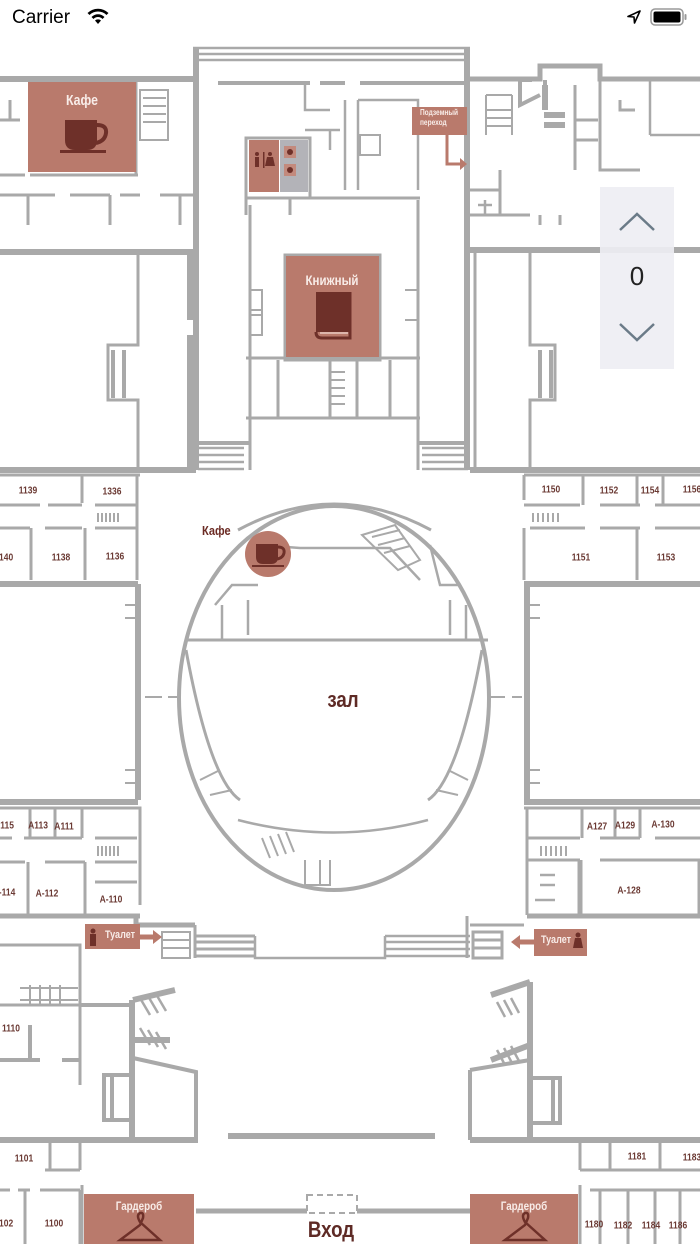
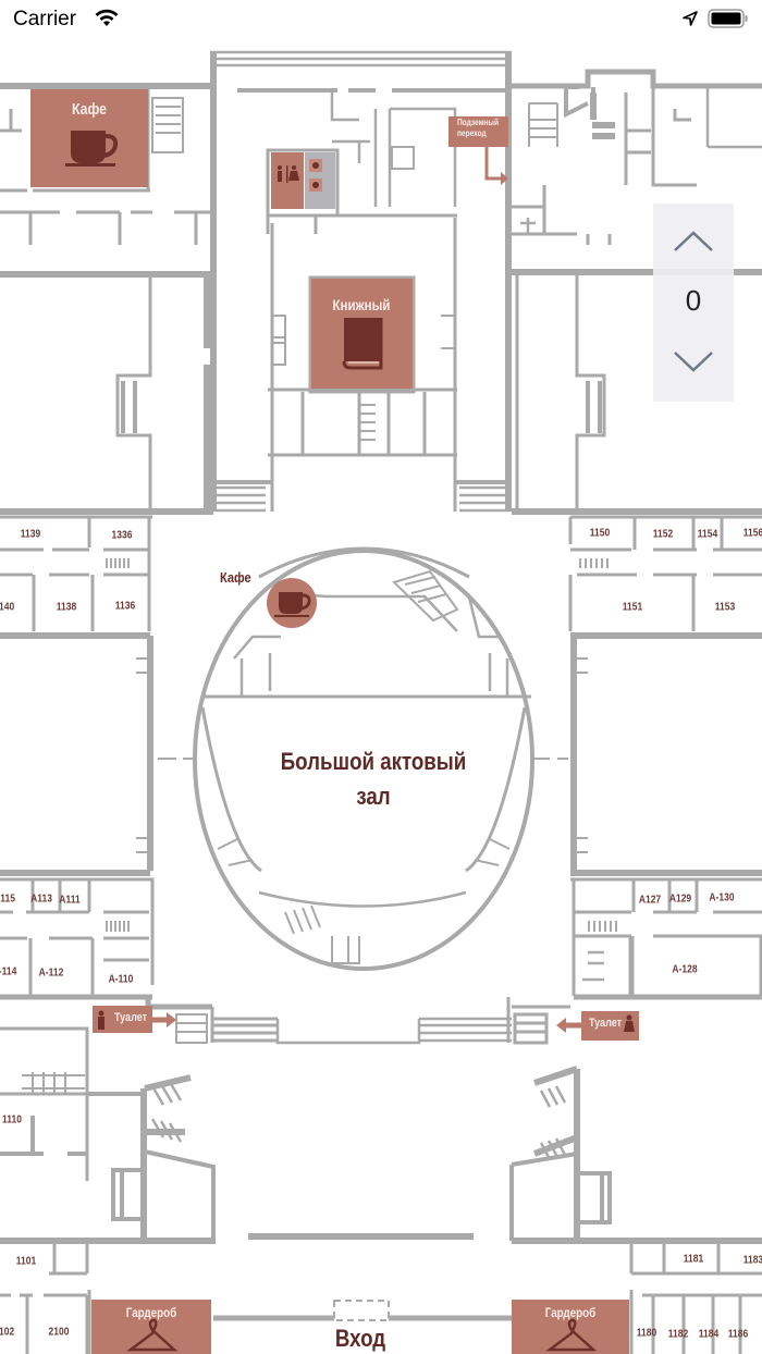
  Carrier
  Кафе
  Книжный
  Подземный
  переход
  Кафе
  Туалет
  Туалет
  Гардероб
  Гардероб
+ Большой актовый
  зал
  Вход
  1139
  1336
  140
  1138
  1136
  1150
  1152
  1154
  1156
  1151
  1153
  115
  А113
  А111
  -114
  А-112
  А-110
  А127
  А129
  А-130
  А-128
  1110
  1101
  102
- 1100
+ 2100
  1181
  1183
  1180
  1182
  1184
  1186
  0
